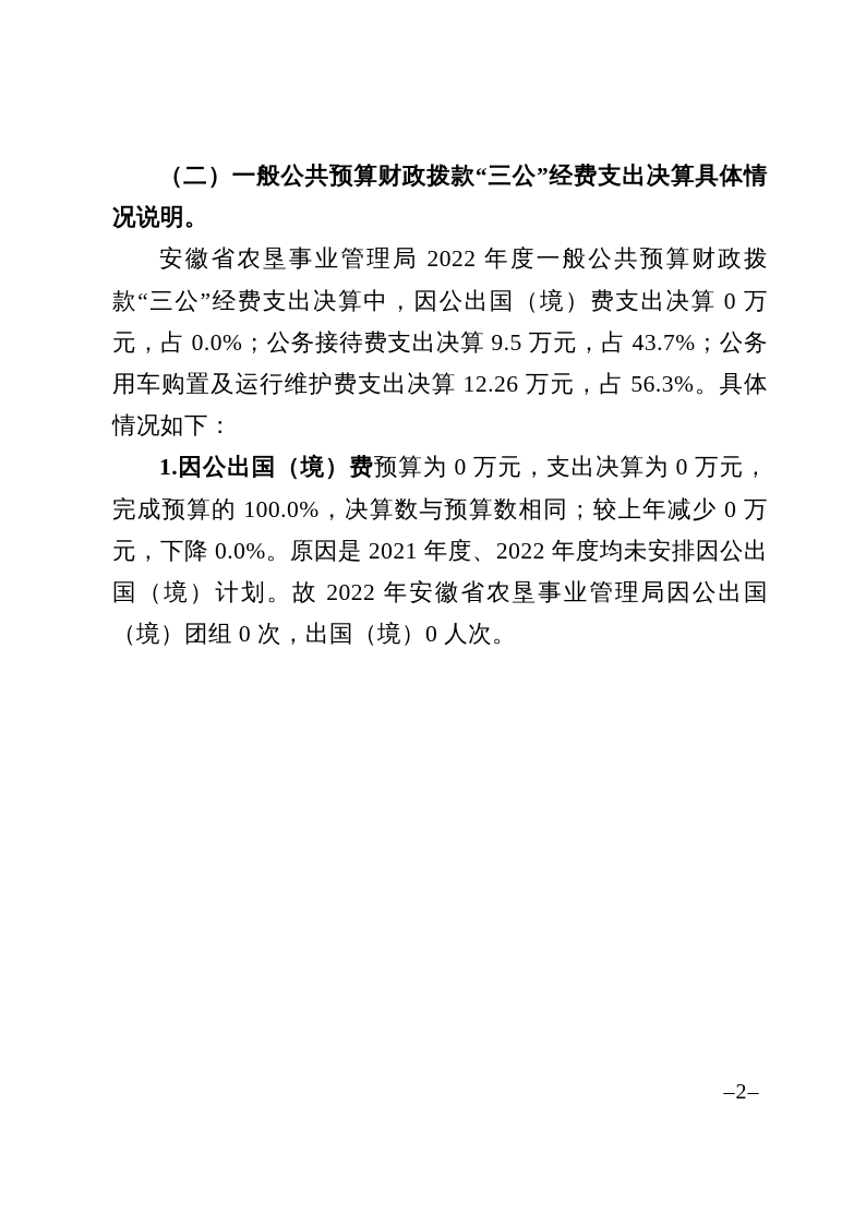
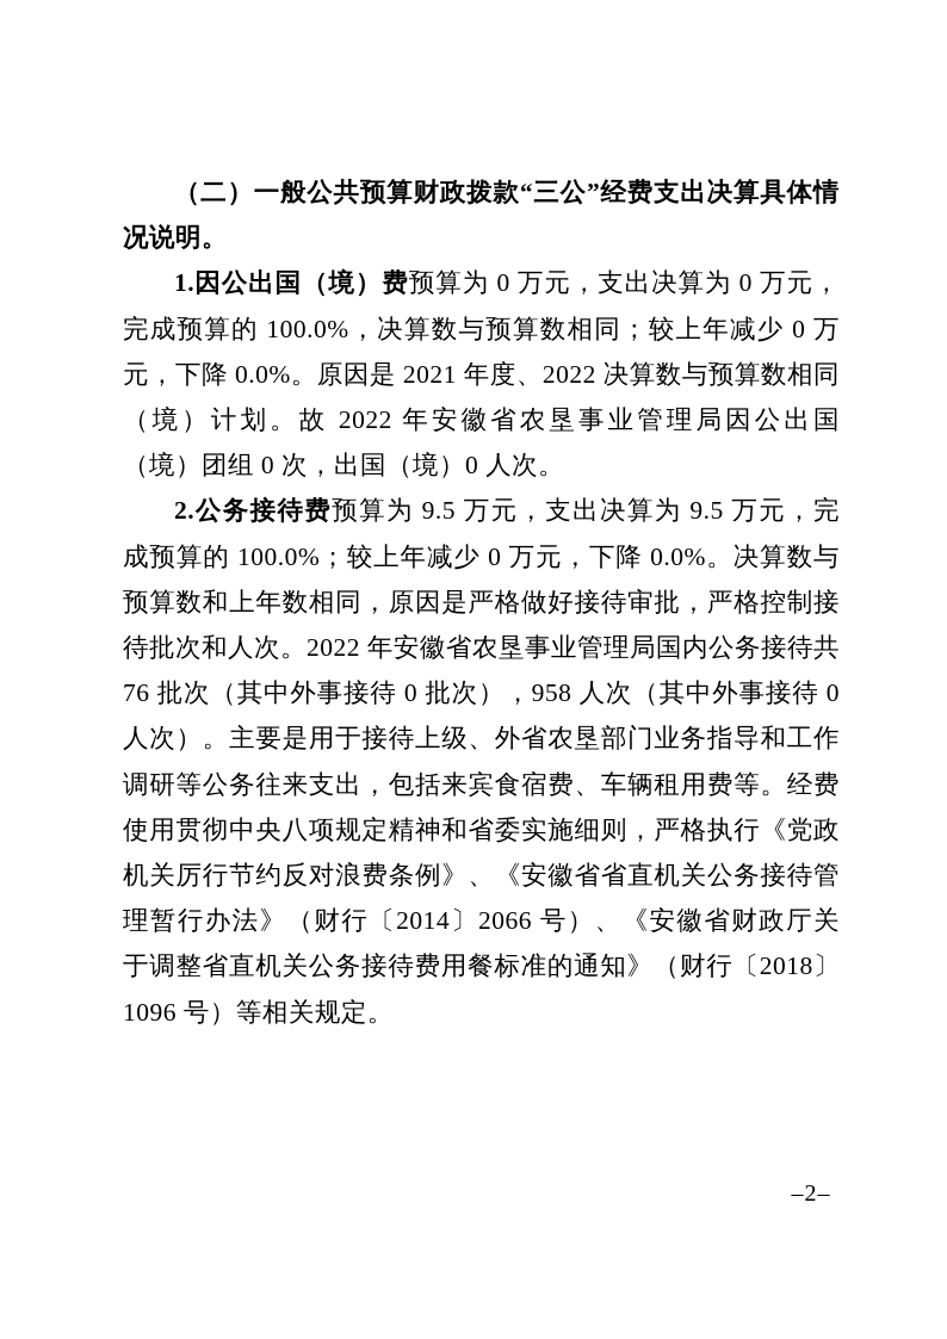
  （二）一般公共预算财政拨款“三公”经费支出决算具体情况说明。
- 安徽省农垦事业管理局 2022 年度一般公共预算财政拨款“三公”经费支出决算中，因公出国（境）费支出决算 0 万元，占 0.0%；公务接待费支出决算 9.5 万元，占 43.7%；公务用车购置及运行维护费支出决算 12.26 万元，占 56.3%。具体情况如下：
- 1.因公出国（境）费预算为 0 万元，支出决算为 0 万元，完成预算的 100.0%，决算数与预算数相同；较上年减少 0 万元，下降 0.0%。原因是 2021 年度、2022 年度均未安排因公出国（境）计划。故 2022 年安徽省农垦事业管理局因公出国（境）团组 0 次，出国（境）0 人次。
+ 1.因公出国（境）费预算为 0 万元，支出决算为 0 万元，完成预算的 100.0%，决算数与预算数相同；较上年减少 0 万元，下降 0.0%。原因是 2021 年度、2022 决算数与预算数相同（境）计划。故 2022 年安徽省农垦事业管理局因公出国（境）团组 0 次，出国（境）0 人次。
+ 2.公务接待费预算为 9.5 万元，支出决算为 9.5 万元，完成预算的 100.0%；较上年减少 0 万元，下降 0.0%。决算数与预算数和上年数相同，原因是严格做好接待审批，严格控制接待批次和人次。2022 年安徽省农垦事业管理局国内公务接待共 76 批次（其中外事接待 0 批次），958 人次（其中外事接待 0 人次）。主要是用于接待上级、外省农垦部门业务指导和工作调研等公务往来支出，包括来宾食宿费、车辆租用费等。经费使用贯彻中央八项规定精神和省委实施细则，严格执行《党政机关厉行节约反对浪费条例》、《安徽省省直机关公务接待管理暂行办法》（财行〔2014〕2066 号）、《安徽省财政厅关于调整省直机关公务接待费用餐标准的通知》（财行〔2018〕1096 号）等相关规定。
  –2–
